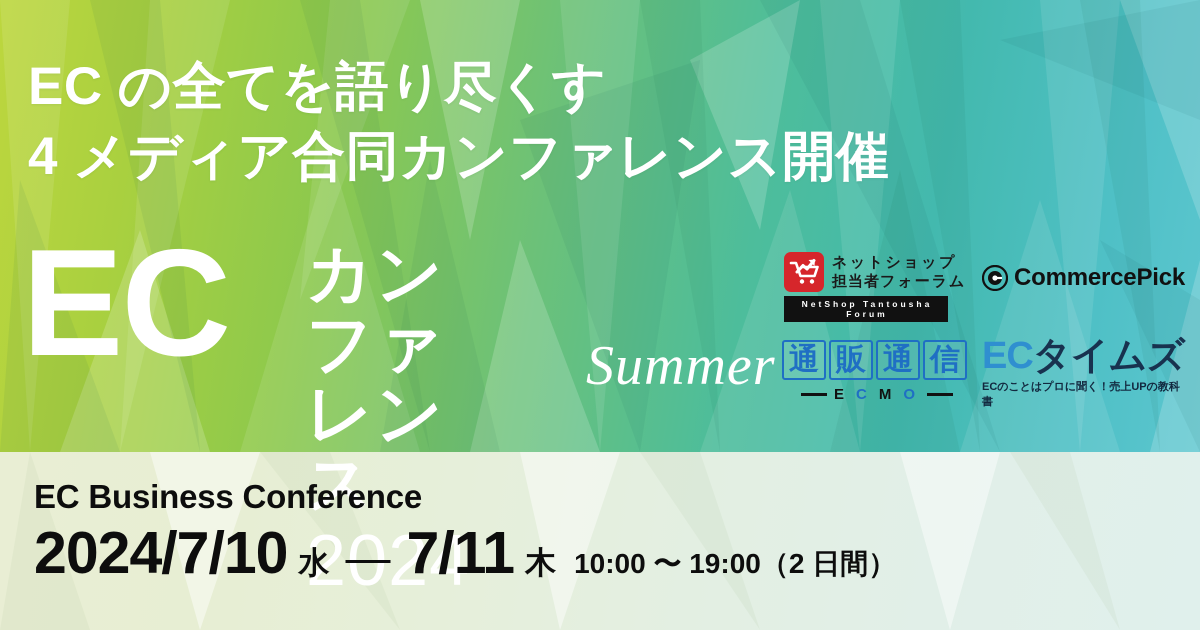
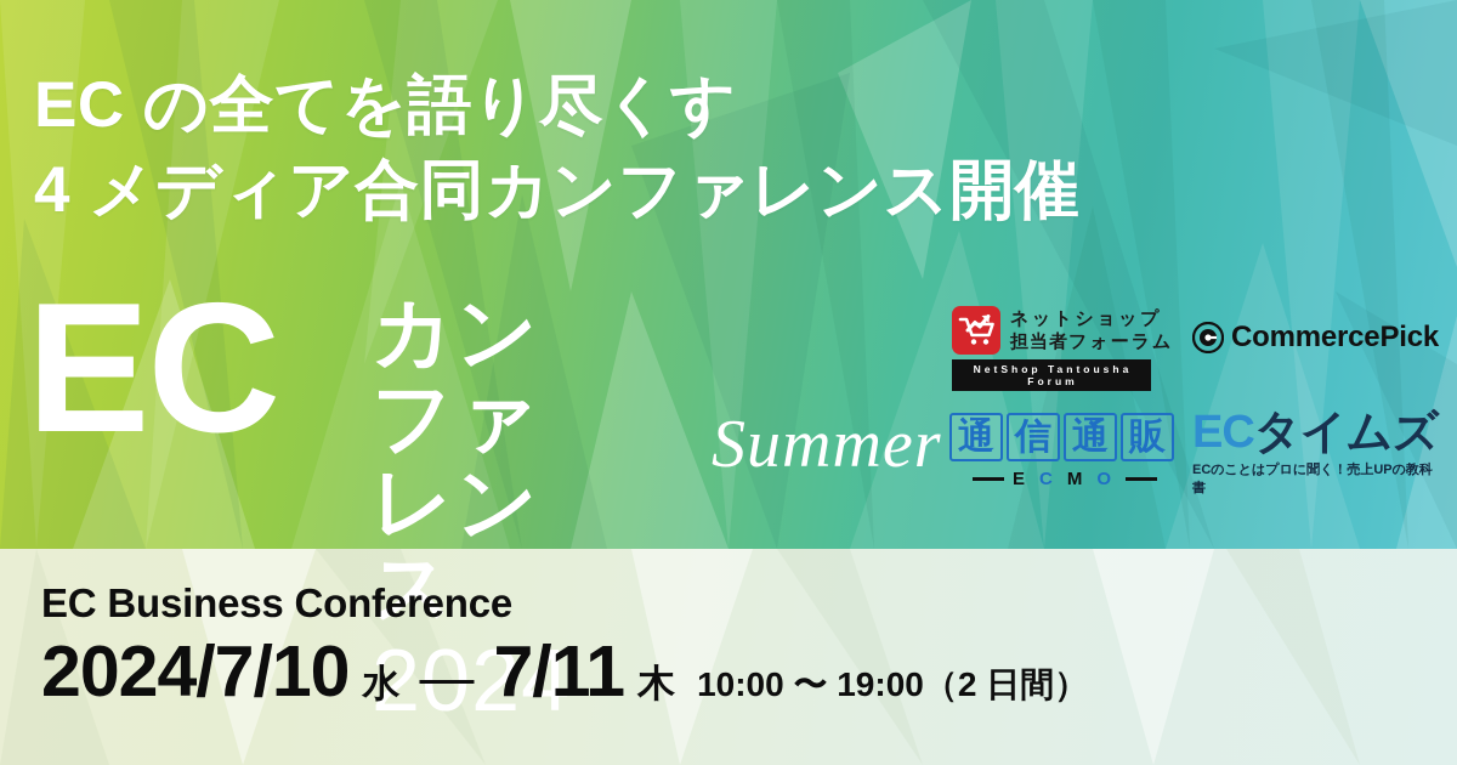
  EC の全てを語り尽くす
  4 メディア合同カンファレンス開催
  EC
  カンファレンス
  2024
  Summer
  ネットショップ
  担当者フォーラム
  NetShop Tantousha Forum
  CommercePick
  通
- 販
+ 信
  通
- 信
+ 販
  E
  C
  M
  O
  ECタイムズ
  ECのことはプロに聞く！売上UPの教科書
  EC Business Conference
  2024/7/10
  水
  —
  7/11
  木
  10:00 〜 19:00（2 日間）
